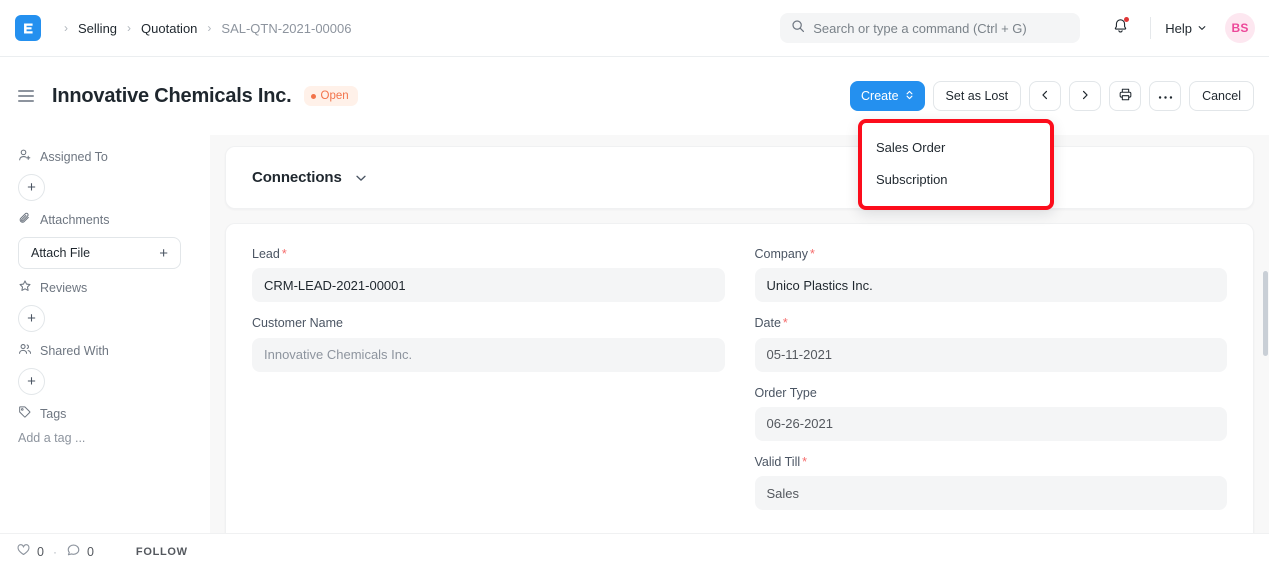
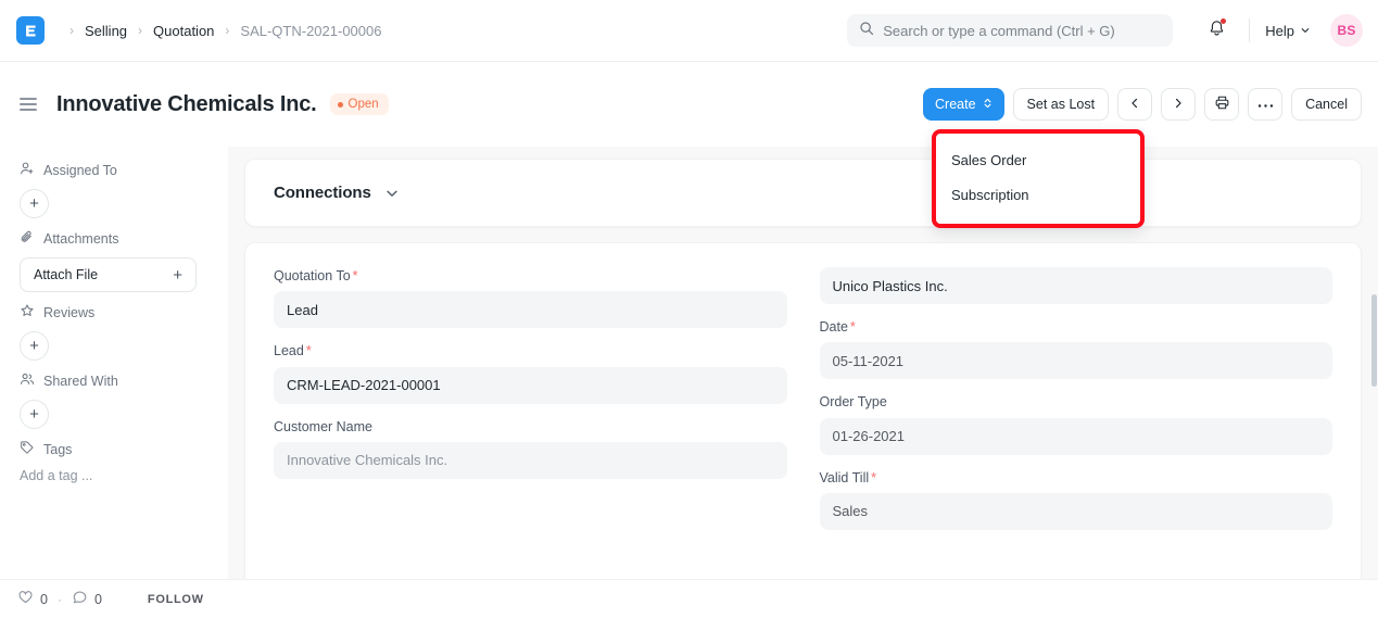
  ›
  Selling
  ›
  Quotation
  ›
  SAL-QTN-2021-00006
  Search or type a command (Ctrl + G)
  Help
  BS
  Innovative Chemicals Inc.
  Open
  Create
  Sales Order
  Subscription
  Set as Lost
  Cancel
  Assigned To
  +
  Attachments
  Attach File
  +
  Reviews
  +
  Shared With
  +
  Tags
  Add a tag ...
  Connections
+ Quotation To *
+ Lead
  Lead *
  CRM-LEAD-2021-00001
  Customer Name
  Innovative Chemicals Inc.
- Company *
  Unico Plastics Inc.
  Date *
  05-11-2021
  Order Type
- 06-26-2021
+ 01-26-2021
  Valid Till *
  Sales
  0
  ·
  0
  FOLLOW
